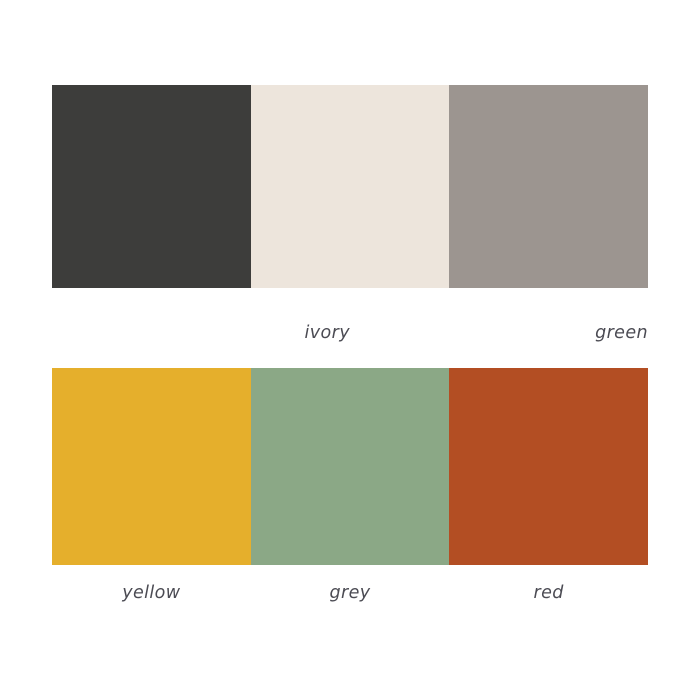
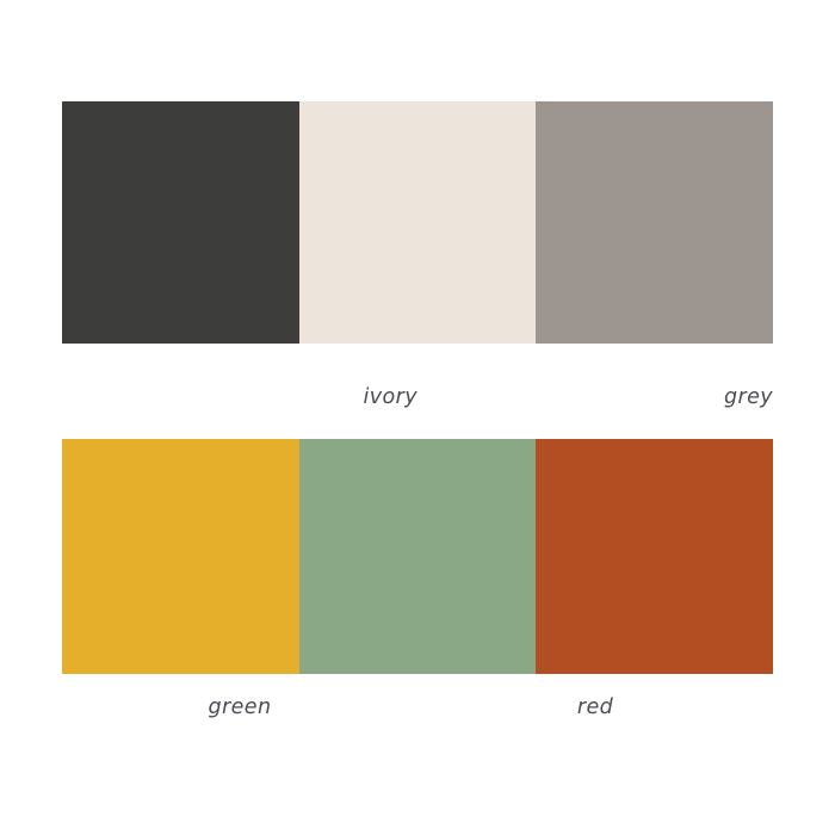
  ivory
- green
+ grey
- yellow
- grey
+ green
  red
